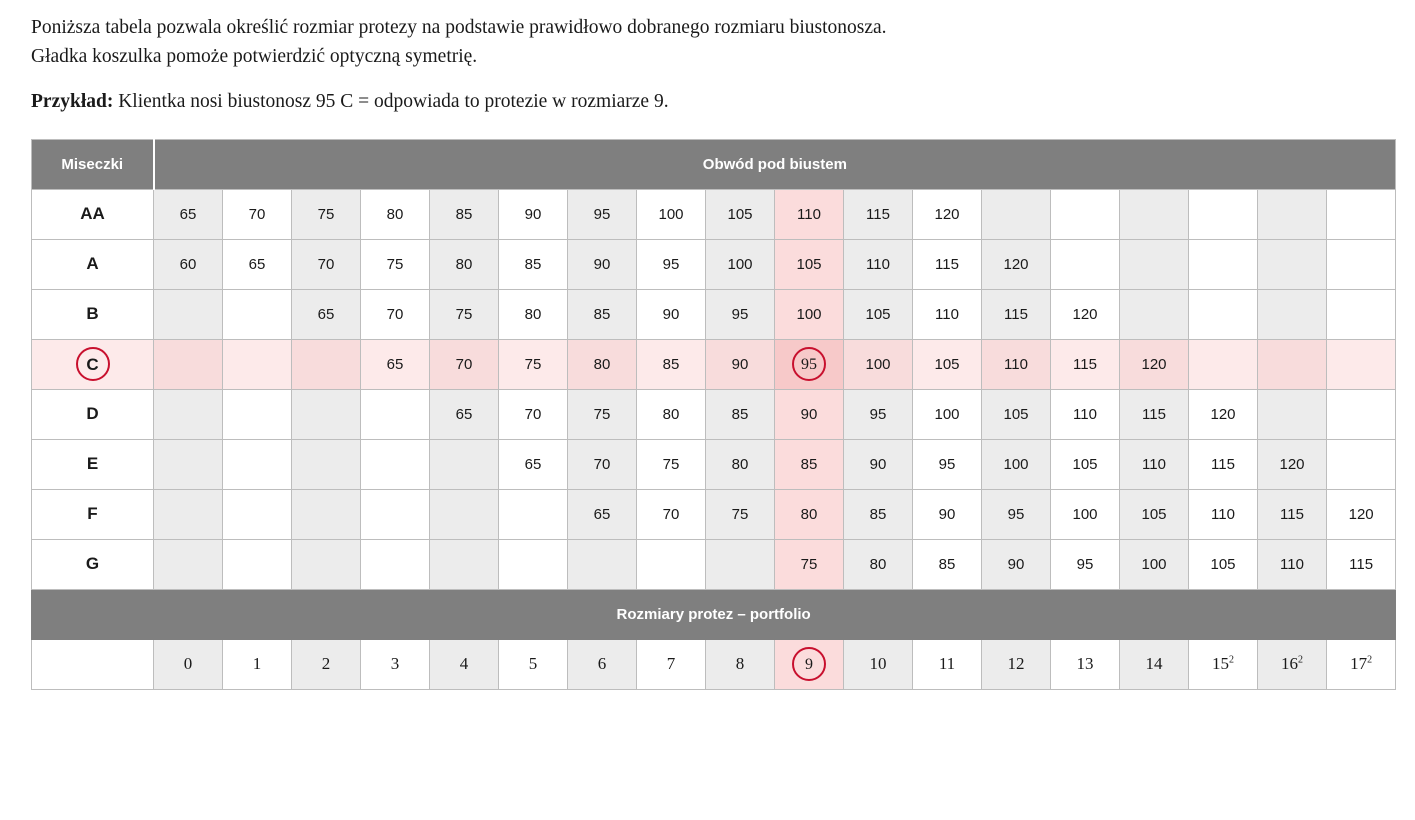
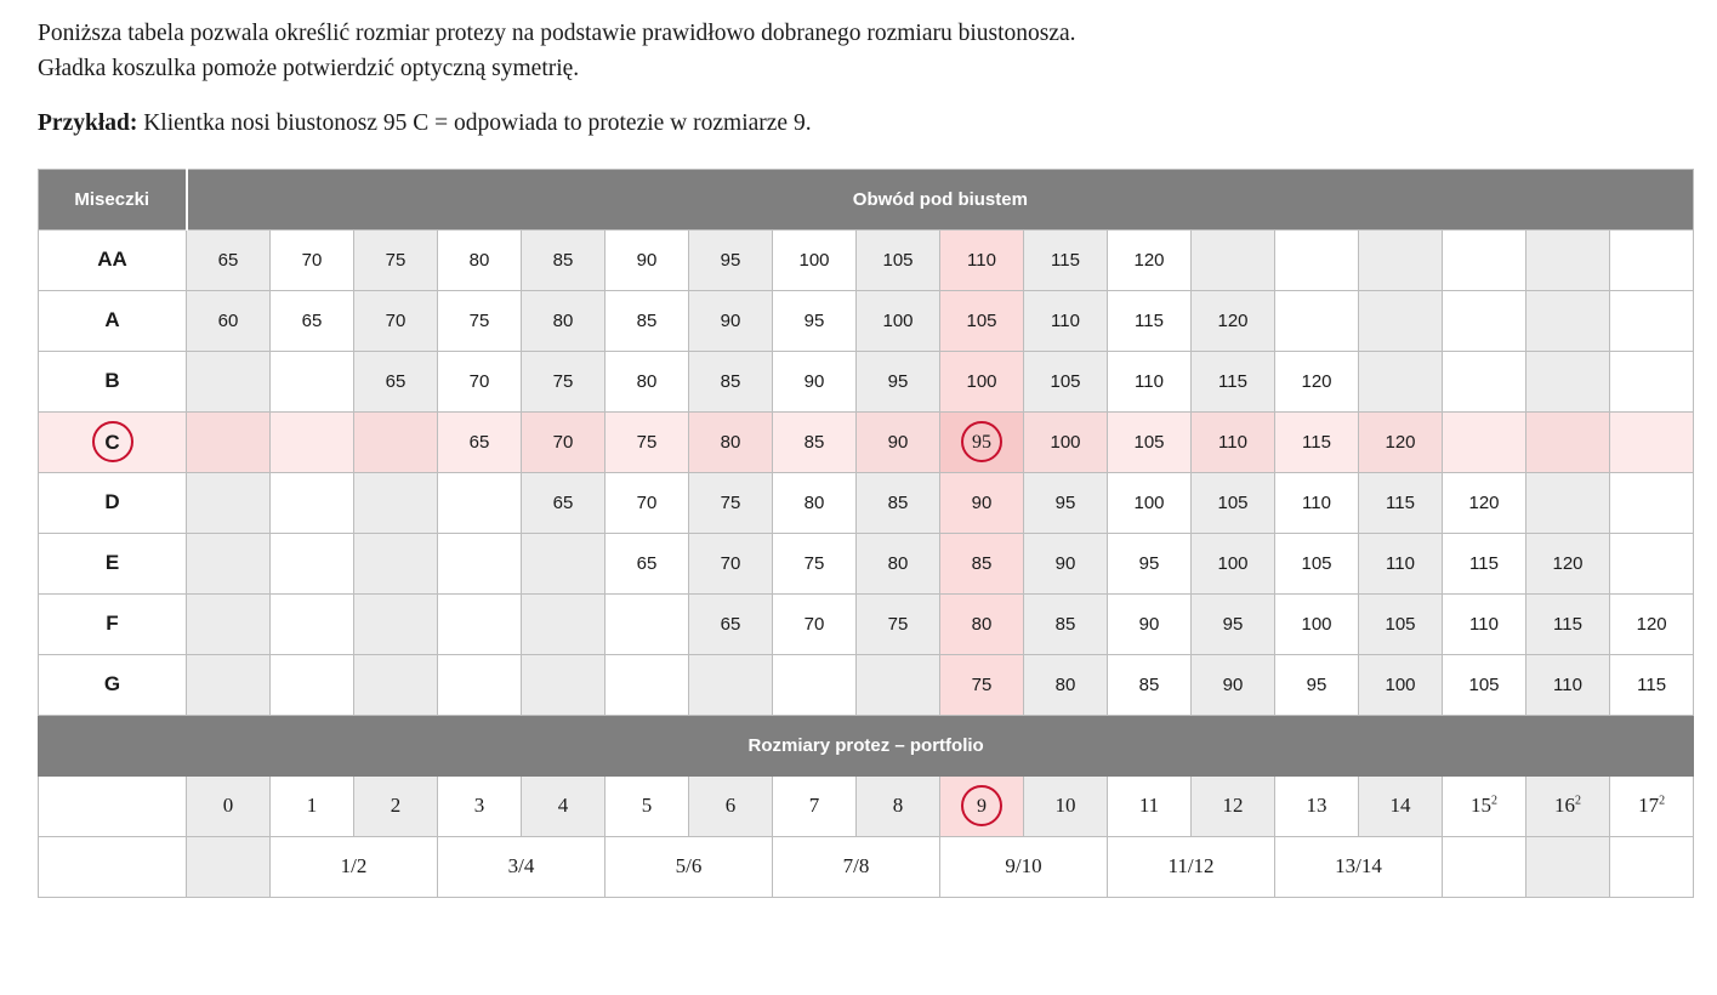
  Poniższa tabela pozwala określić rozmiar protezy na podstawie prawidłowo dobranego rozmiaru biustonosza.
  Gładka koszulka pomoże potwierdzić optyczną symetrię.
  Przykład: Klientka nosi biustonosz 95 C = odpowiada to protezie w rozmiarze 9.
  Miseczki	Obwód pod biustem
  AA	65	70	75	80	85	90	95	100	105	110	115	120
  A	60	65	70	75	80	85	90	95	100	105	110	115	120
  B			65	70	75	80	85	90	95	100	105	110	115	120
  C				65	70	75	80	85	90	95	100	105	110	115	120
  D					65	70	75	80	85	90	95	100	105	110	115	120
  E						65	70	75	80	85	90	95	100	105	110	115	120
  F							65	70	75	80	85	90	95	100	105	110	115	120
  G										75	80	85	90	95	100	105	110	115
  Rozmiary protez – portfolio
  	0	1	2	3	4	5	6	7	8	9	10	11	12	13	14	152	162	172
+ 		1/2	3/4	5/6	7/8	9/10	11/12	13/14
